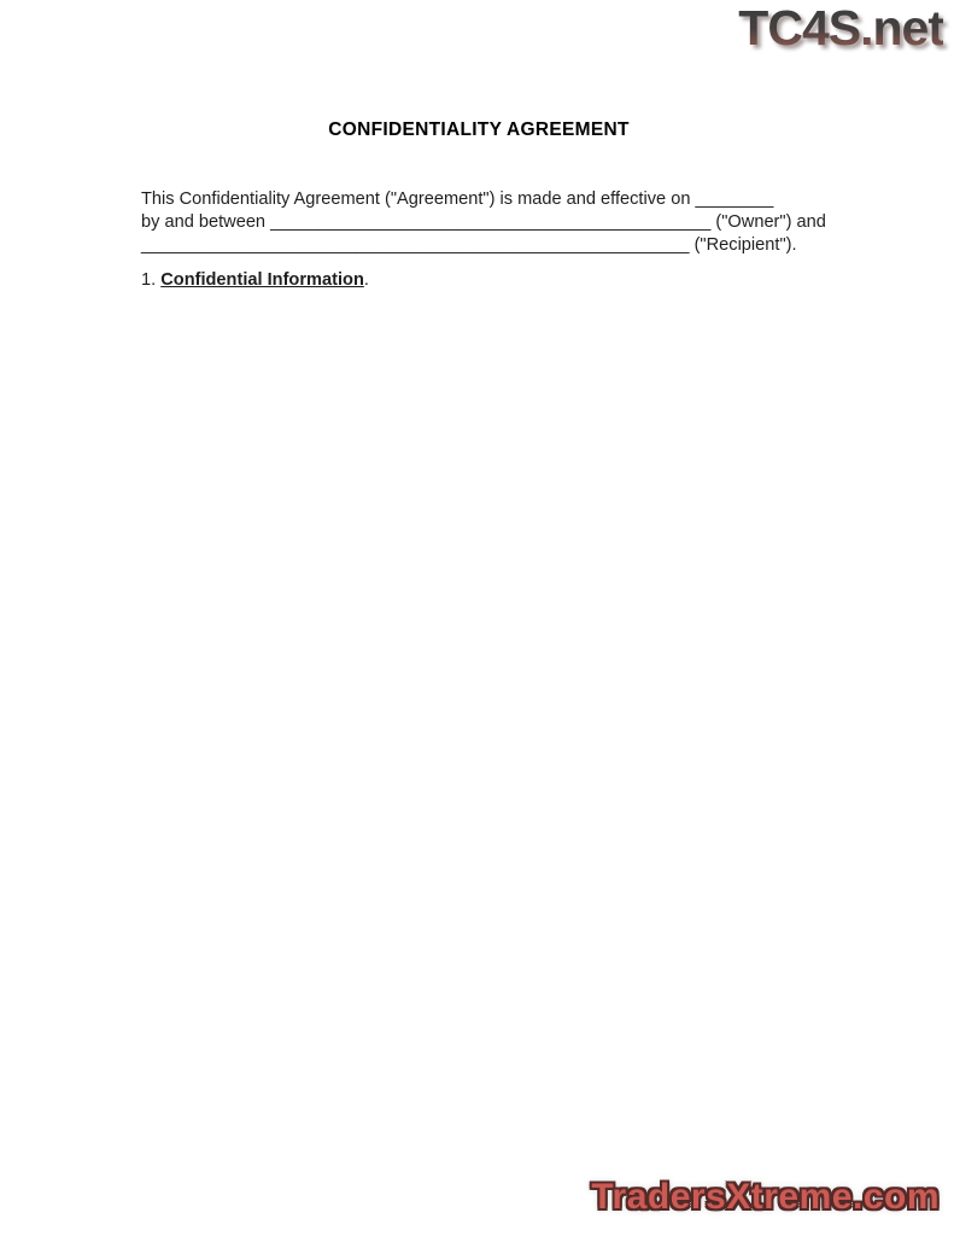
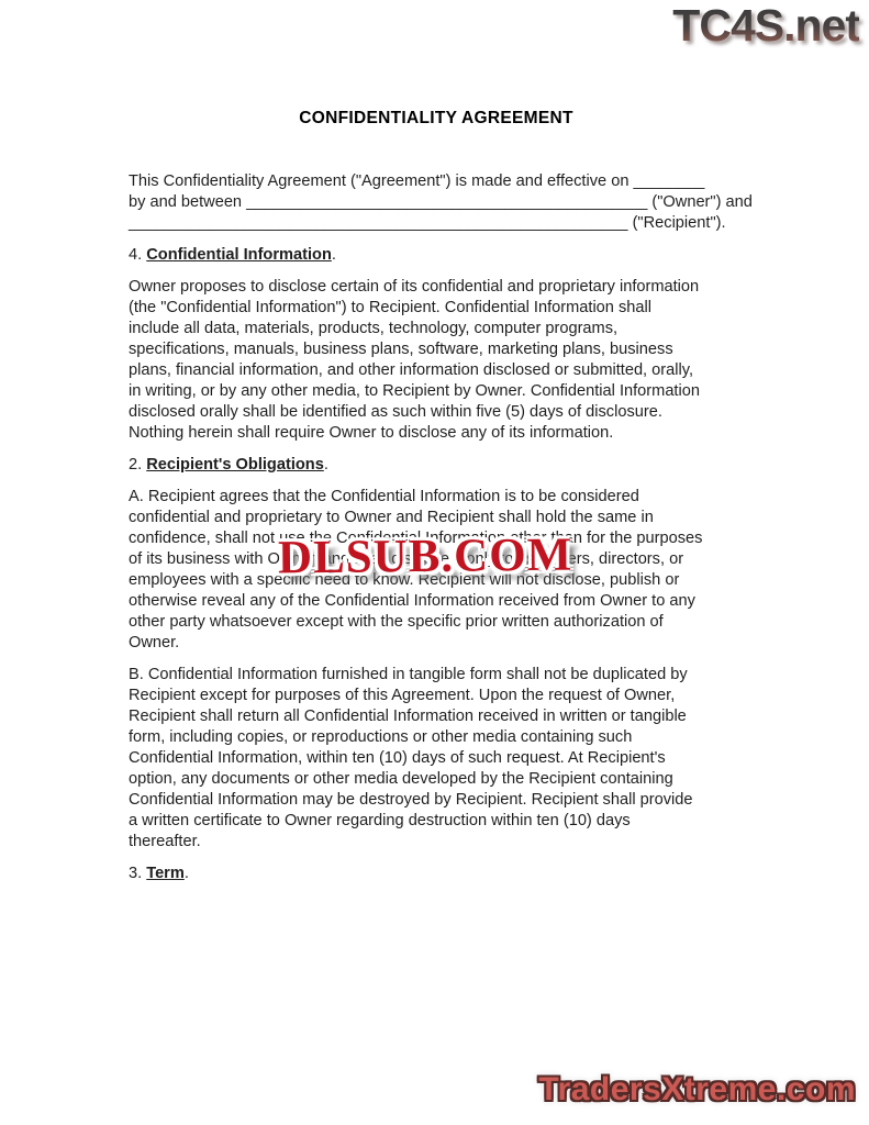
  TC4S.net
  CONFIDENTIALITY AGREEMENT
  This Confidentiality Agreement ("Agreement") is made and effective on ________
  by and between _____________________________________________ ("Owner") and
  ________________________________________________________ ("Recipient").
- 1. Confidential Information.
+ 4. Confidential Information.
+ Owner proposes to disclose certain of its confidential and proprietary information
+ (the "Confidential Information") to Recipient. Confidential Information shall
+ include all data, materials, products, technology, computer programs,
+ specifications, manuals, business plans, software, marketing plans, business
+ plans, financial information, and other information disclosed or submitted, orally,
+ in writing, or by any other media, to Recipient by Owner. Confidential Information
+ disclosed orally shall be identified as such within five (5) days of disclosure.
+ Nothing herein shall require Owner to disclose any of its information.
+ 2. Recipient's Obligations.
+ A. Recipient agrees that the Confidential Information is to be considered
+ confidential and proprietary to Owner and Recipient shall hold the same in
+ confidence, shall not use the Confidential Information other than for the purposes
+ of its business with Owner, and shall disclose it only to its officers, directors, or
+ employees with a specific need to know. Recipient will not disclose, publish or
+ otherwise reveal any of the Confidential Information received from Owner to any
+ other party whatsoever except with the specific prior written authorization of
+ Owner.
+ B. Confidential Information furnished in tangible form shall not be duplicated by
+ Recipient except for purposes of this Agreement. Upon the request of Owner,
+ Recipient shall return all Confidential Information received in written or tangible
+ form, including copies, or reproductions or other media containing such
+ Confidential Information, within ten (10) days of such request. At Recipient's
+ option, any documents or other media developed by the Recipient containing
+ Confidential Information may be destroyed by Recipient. Recipient shall provide
+ a written certificate to Owner regarding destruction within ten (10) days
+ thereafter.
+ 3. Term.
+ DLSUB.COM
  TradersXtreme.com
